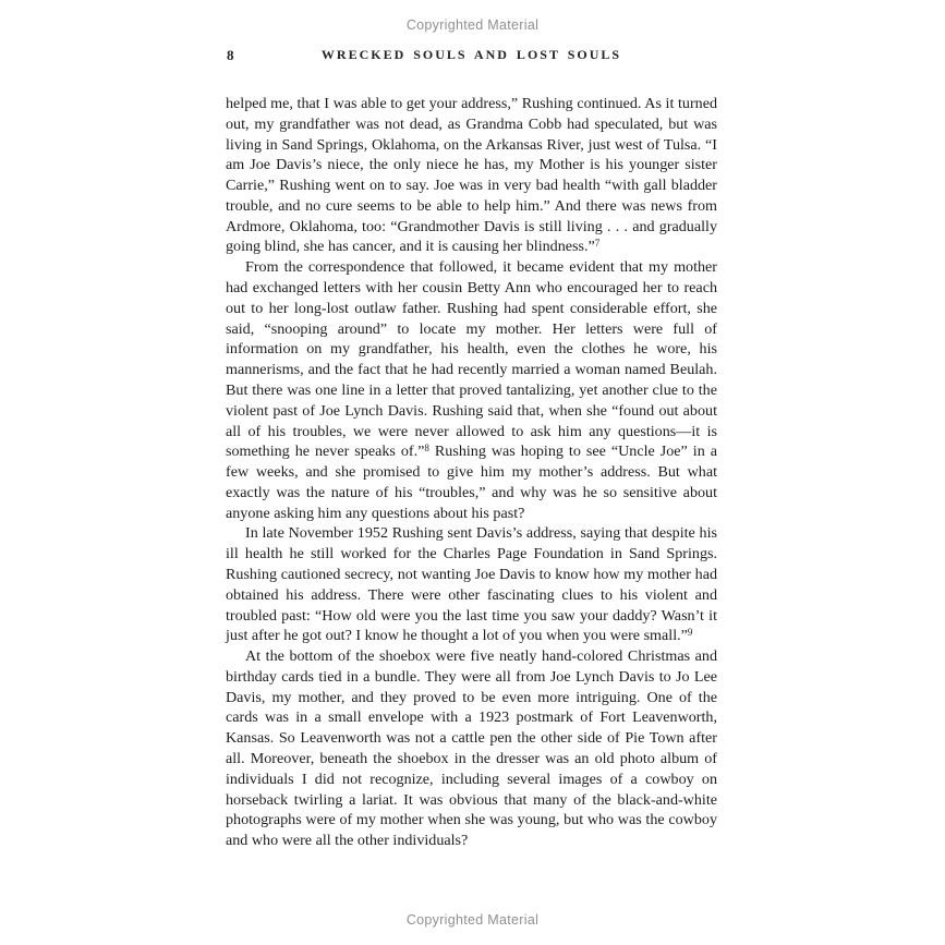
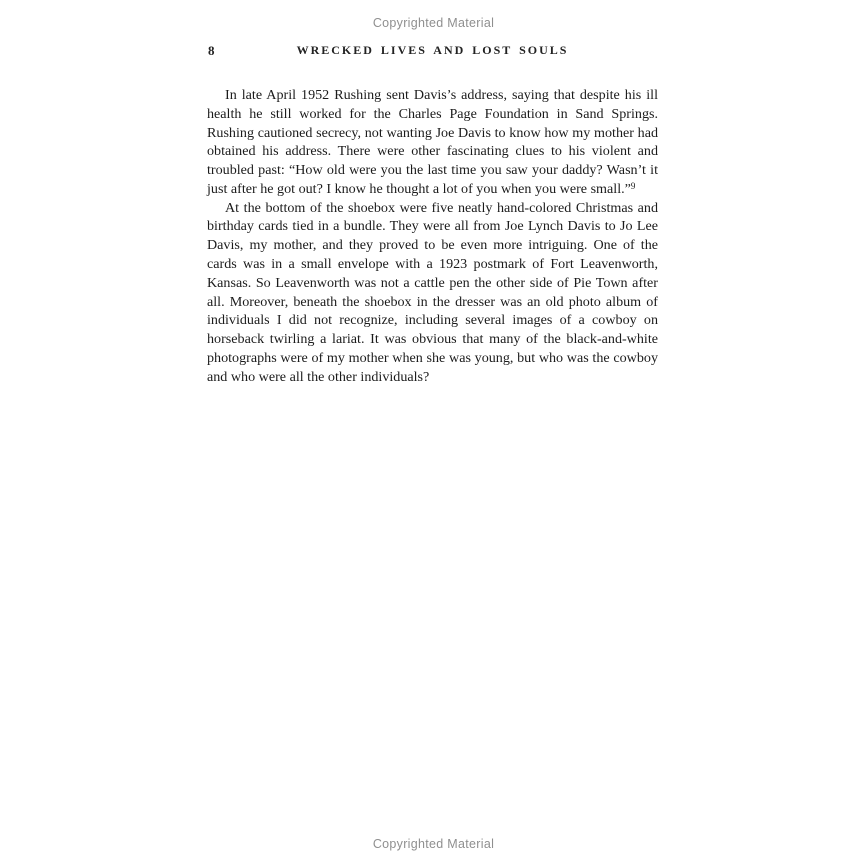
  Copyrighted Material
  8
- WRECKED SOULS AND LOST SOULS
+ WRECKED LIVES AND LOST SOULS
- helped me, that I was able to get your address,” Rushing continued. As it turned out, my grandfather was not dead, as Grandma Cobb had speculated, but was living in Sand Springs, Oklahoma, on the Arkansas River, just west of Tulsa. “I am Joe Davis’s niece, the only niece he has, my Mother is his younger sister Carrie,” Rushing went on to say. Joe was in very bad health “with gall bladder trouble, and no cure seems to be able to help him.” And there was news from Ardmore, Oklahoma, too: “Grandmother Davis is still living . . . and gradually going blind, she has cancer, and it is causing her blindness.”7
- From the correspondence that followed, it became evident that my mother had exchanged letters with her cousin Betty Ann who encouraged her to reach out to her long-lost outlaw father. Rushing had spent considerable effort, she said, “snooping around” to locate my mother. Her letters were full of information on my grandfather, his health, even the clothes he wore, his mannerisms, and the fact that he had recently married a woman named Beulah. But there was one line in a letter that proved tantalizing, yet another clue to the violent past of Joe Lynch Davis. Rushing said that, when she “found out about all of his troubles, we were never allowed to ask him any questions—it is something he never speaks of.”8 Rushing was hoping to see “Uncle Joe” in a few weeks, and she promised to give him my mother’s address. But what exactly was the nature of his “troubles,” and why was he so sensitive about anyone asking him any questions about his past?
- In late November 1952 Rushing sent Davis’s address, saying that despite his ill health he still worked for the Charles Page Foundation in Sand Springs. Rushing cautioned secrecy, not wanting Joe Davis to know how my mother had obtained his address. There were other fascinating clues to his violent and troubled past: “How old were you the last time you saw your daddy? Wasn’t it just after he got out? I know he thought a lot of you when you were small.”9
+ In late April 1952 Rushing sent Davis’s address, saying that despite his ill health he still worked for the Charles Page Foundation in Sand Springs. Rushing cautioned secrecy, not wanting Joe Davis to know how my mother had obtained his address. There were other fascinating clues to his violent and troubled past: “How old were you the last time you saw your daddy? Wasn’t it just after he got out? I know he thought a lot of you when you were small.”9
  At the bottom of the shoebox were five neatly hand-colored Christmas and birthday cards tied in a bundle. They were all from Joe Lynch Davis to Jo Lee Davis, my mother, and they proved to be even more intriguing. One of the cards was in a small envelope with a 1923 postmark of Fort Leavenworth, Kansas. So Leavenworth was not a cattle pen the other side of Pie Town after all. Moreover, beneath the shoebox in the dresser was an old photo album of individuals I did not recognize, including several images of a cowboy on horseback twirling a lariat. It was obvious that many of the black-and-white photographs were of my mother when she was young, but who was the cowboy and who were all the other individuals?
  Copyrighted Material
